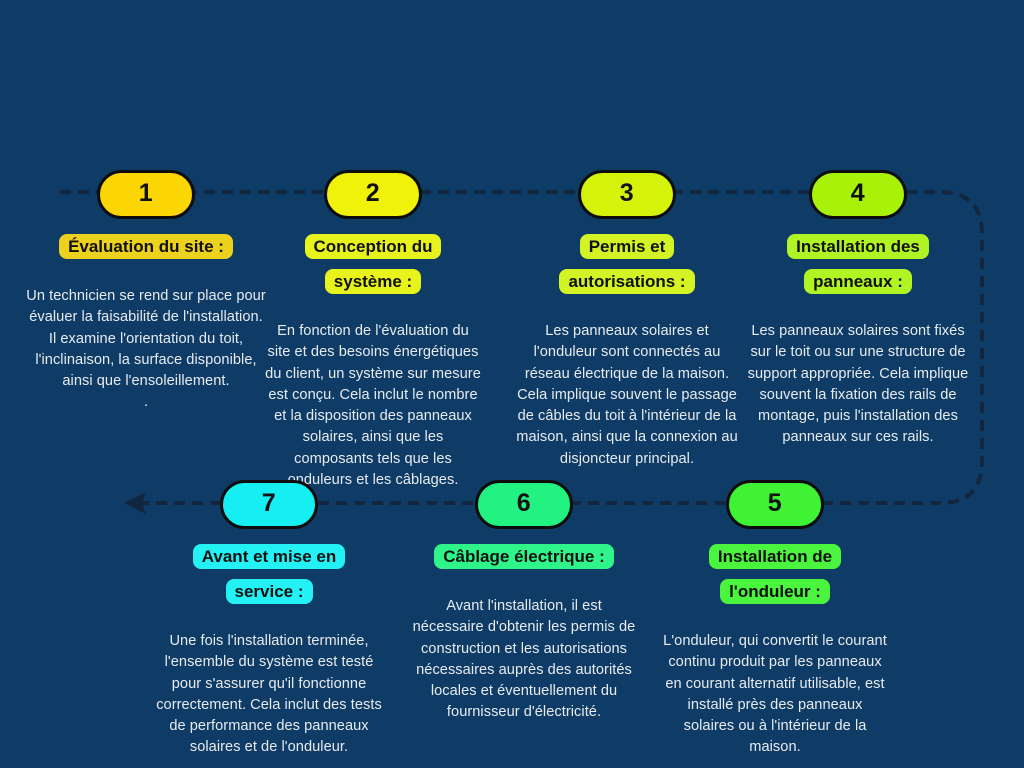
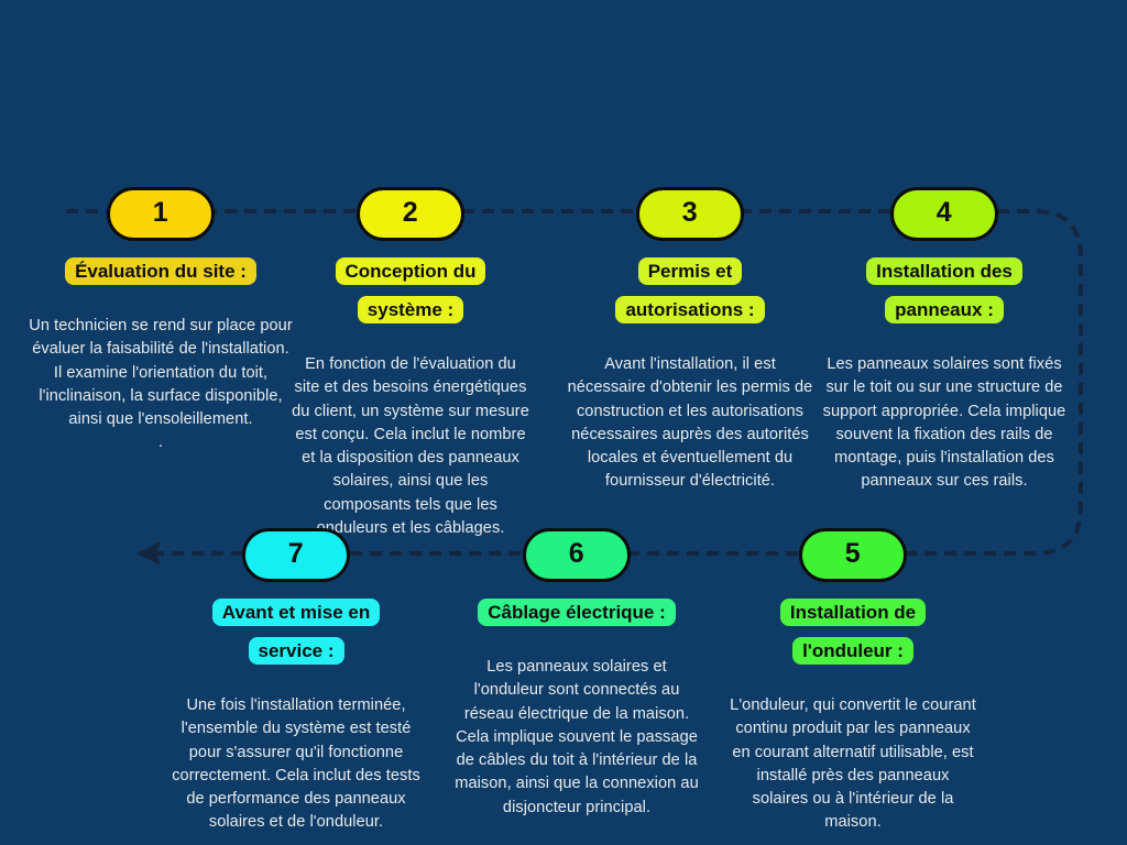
  1
  Évaluation du site :
  Un technicien se rend sur place pour évaluer la faisabilité de l'installation. Il examine l'orientation du toit, l'inclinaison, la surface disponible, ainsi que l'ensoleillement.
  .
  2
  Conception du système :
  En fonction de l'évaluation du site et des besoins énergétiques du client, un système sur mesure est conçu. Cela inclut le nombre et la disposition des panneaux solaires, ainsi que les composants tels que les duleurs et les câblages.
  3
  Permis et autorisations :
- Les panneaux solaires et l'onduleur sont connectés au réseau électrique de la maison. Cela implique souvent le passage de câbles du toit à l'intérieur de la maison, ainsi que la connexion au disjoncteur principal.
+ Avant l'installation, il est nécessaire d'obtenir les permis de construction et les autorisations nécessaires auprès des autorités locales et éventuellement du fournisseur d'électricité.
  4
  Installation des panneaux :
  Les panneaux solaires sont fixés sur le toit ou sur une structure de support appropriée. Cela implique souvent la fixation des rails de montage, puis l'installation des panneaux sur ces rails.
  7
  Avant et mise en service :
  Une fois l'installation terminée, l'ensemble du système est testé pour s'assurer qu'il fonctionne correctement. Cela inclut des tests de performance des panneaux solaires et de l'onduleur.
  6
  Câblage électrique :
- Avant l'installation, il est nécessaire d'obtenir les permis de construction et les autorisations nécessaires auprès des autorités locales et éventuellement du fournisseur d'électricité.
+ Les panneaux solaires et l'onduleur sont connectés au réseau électrique de la maison. Cela implique souvent le passage de câbles du toit à l'intérieur de la maison, ainsi que la connexion au disjoncteur principal.
  5
  Installation de l'onduleur :
  L'onduleur, qui convertit le courant continu produit par les panneaux en courant alternatif utilisable, est installé près des panneaux solaires ou à l'intérieur de la maison.
